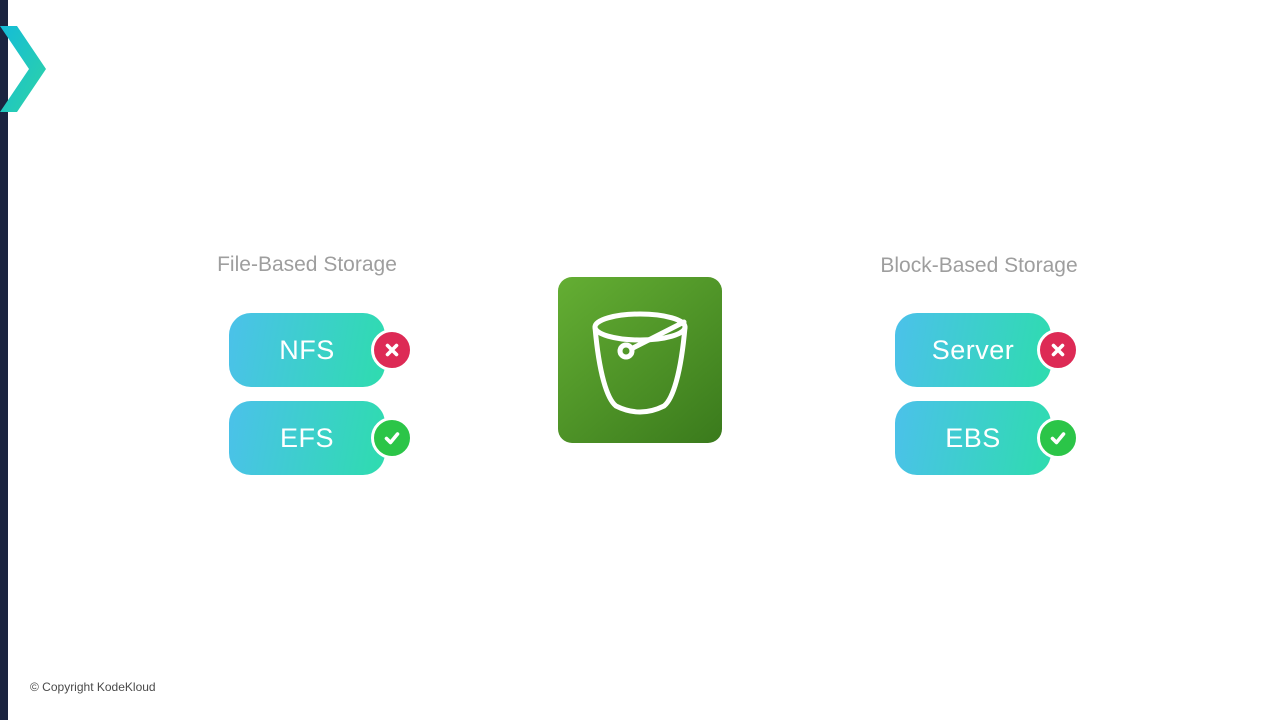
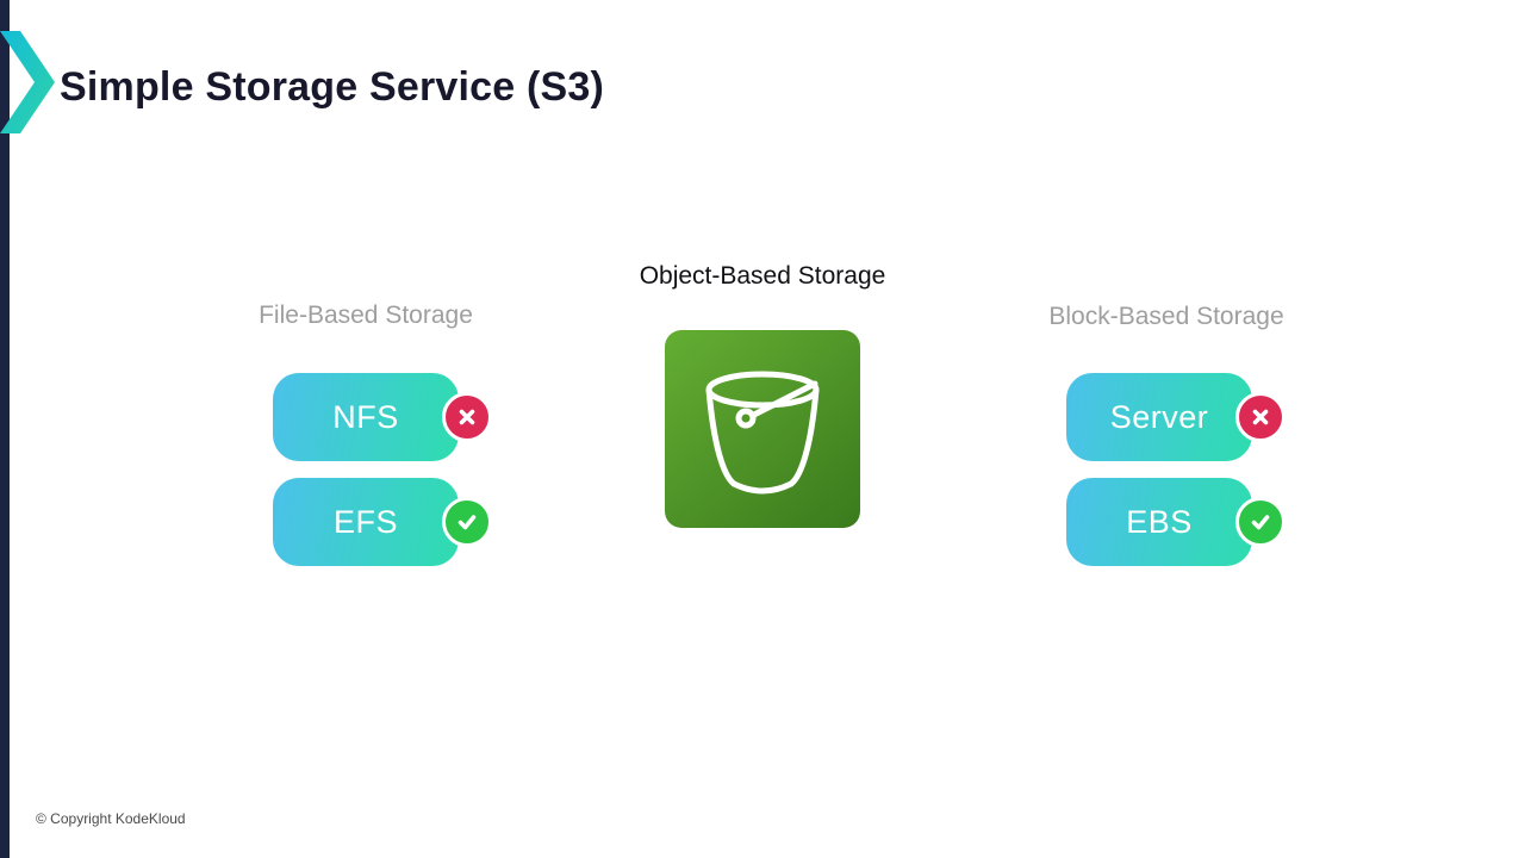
+ Simple Storage Service (S3)
+ Object-Based Storage
  File-Based Storage
  NFS
  EFS
  Block-Based Storage
  Server
  EBS
  © Copyright KodeKloud
